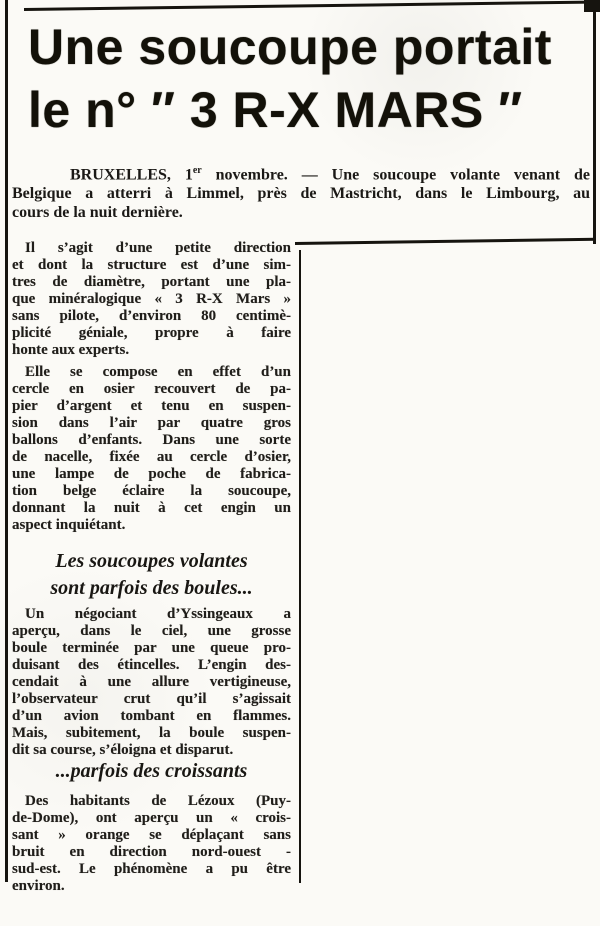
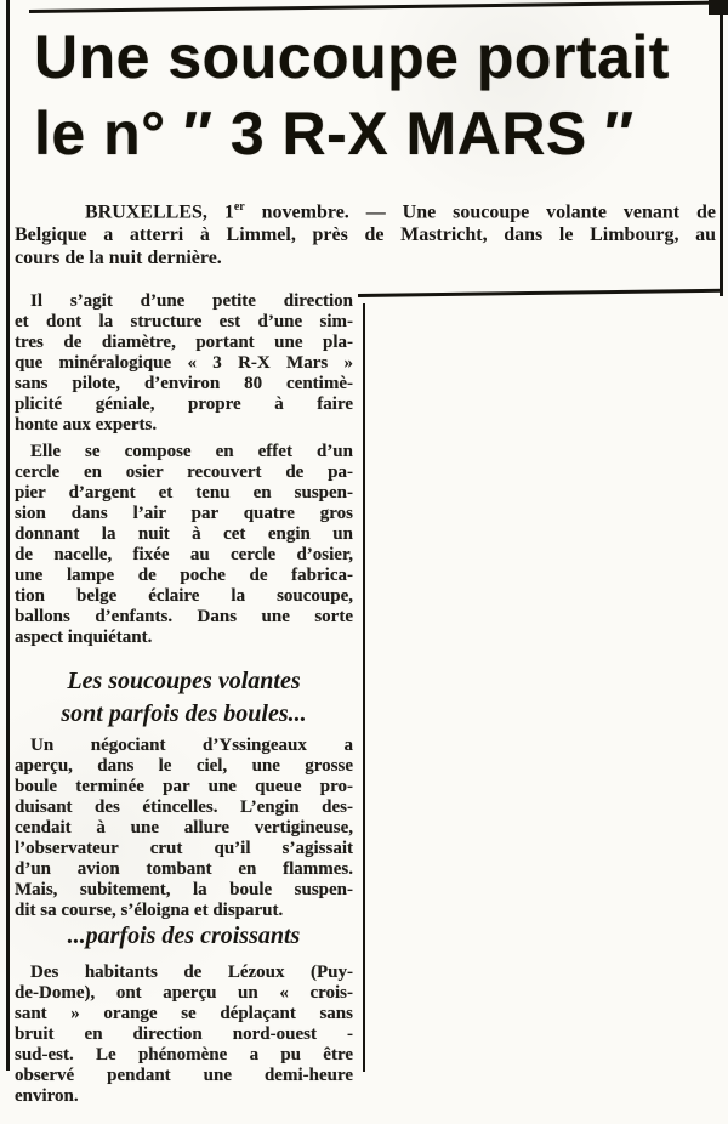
  Une soucoupe portait
  le n° ″ 3 R-X MARS ″
  BRUXELLES, 1er novembre. — Une soucoupe volante venant de
  Belgique a atterri à Limmel, près de Mastricht, dans le Limbourg, au
  cours de la nuit dernière.
  Il s’agit d’une petite direction
  et dont la structure est d’une sim-
  tres de diamètre, portant une pla-
  que minéralogique « 3 R-X Mars »
  sans pilote, d’environ 80 centimè-
  plicité géniale, propre à faire
  honte aux experts.
  Elle se compose en effet d’un
  cercle en osier recouvert de pa-
  pier d’argent et tenu en suspen-
  sion dans l’air par quatre gros
- ballons d’enfants. Dans une sorte
+ donnant la nuit à cet engin un
  de nacelle, fixée au cercle d’osier,
  une lampe de poche de fabrica-
  tion belge éclaire la soucoupe,
- donnant la nuit à cet engin un
+ ballons d’enfants. Dans une sorte
  aspect inquiétant.
  Les soucoupes volantes
  sont parfois des boules...
  Un négociant d’Yssingeaux a
  aperçu, dans le ciel, une grosse
  boule terminée par une queue pro-
  duisant des étincelles. L’engin des-
  cendait à une allure vertigineuse,
  l’observateur crut qu’il s’agissait
  d’un avion tombant en flammes.
  Mais, subitement, la boule suspen-
  dit sa course, s’éloigna et disparut.
  ...parfois des croissants
  Des habitants de Lézoux (Puy-
  de-Dome), ont aperçu un « crois-
  sant » orange se déplaçant sans
  bruit en direction nord-ouest -
  sud-est. Le phénomène a pu être
+ observé pendant une demi-heure
  environ.
